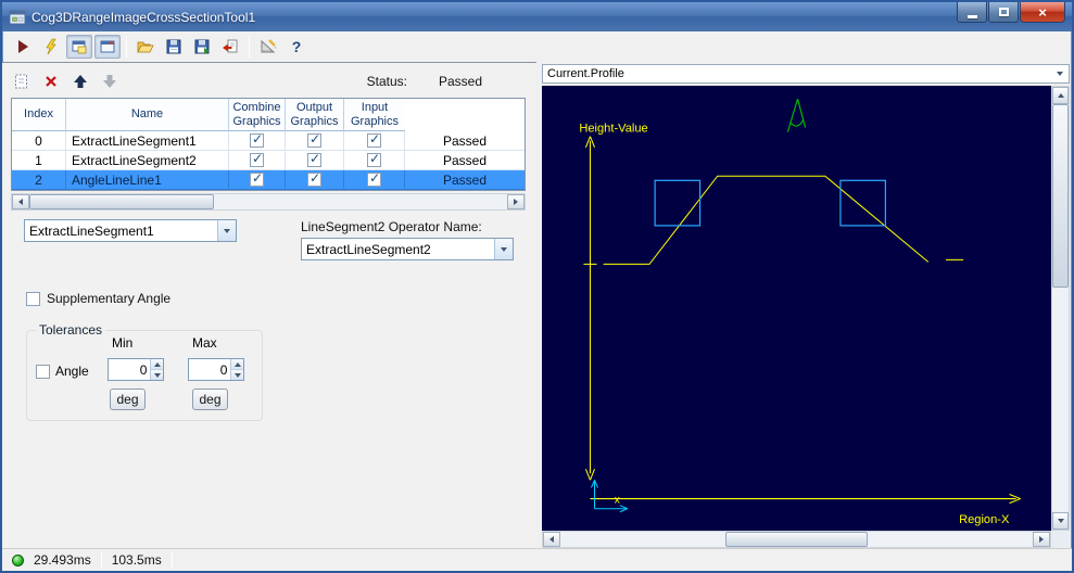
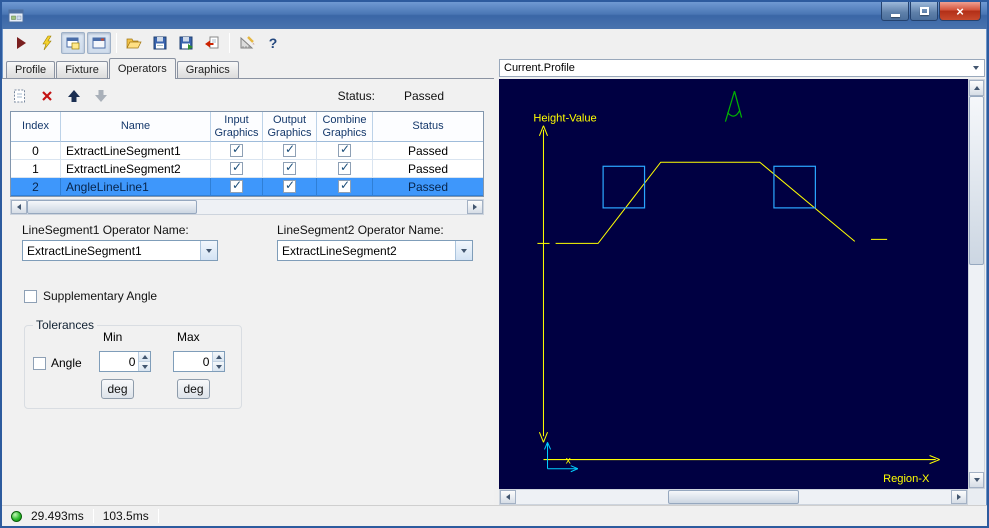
- Cog3DRangeImageCrossSectionTool1
  ×
  ?
+ Profile
+ Fixture
+ Operators
+ Graphics
  Status:
  Passed
  Index
  Name
- Combine Graphics
+ Input Graphics
  Output Graphics
- Input Graphics
+ Combine Graphics
+ Status
  0
  ExtractLineSegment1
  Passed
  1
  ExtractLineSegment2
  Passed
  2
  AngleLineLine1
  Passed
+ LineSegment1 Operator Name:
  ExtractLineSegment1
  LineSegment2 Operator Name:
  ExtractLineSegment2
  Supplementary Angle
  Tolerances
  Min
  Max
  Angle
  0
  0
  deg
  deg
  Current.Profile
  Height-Value
  Region-X
  x
  29.493ms
  103.5ms
